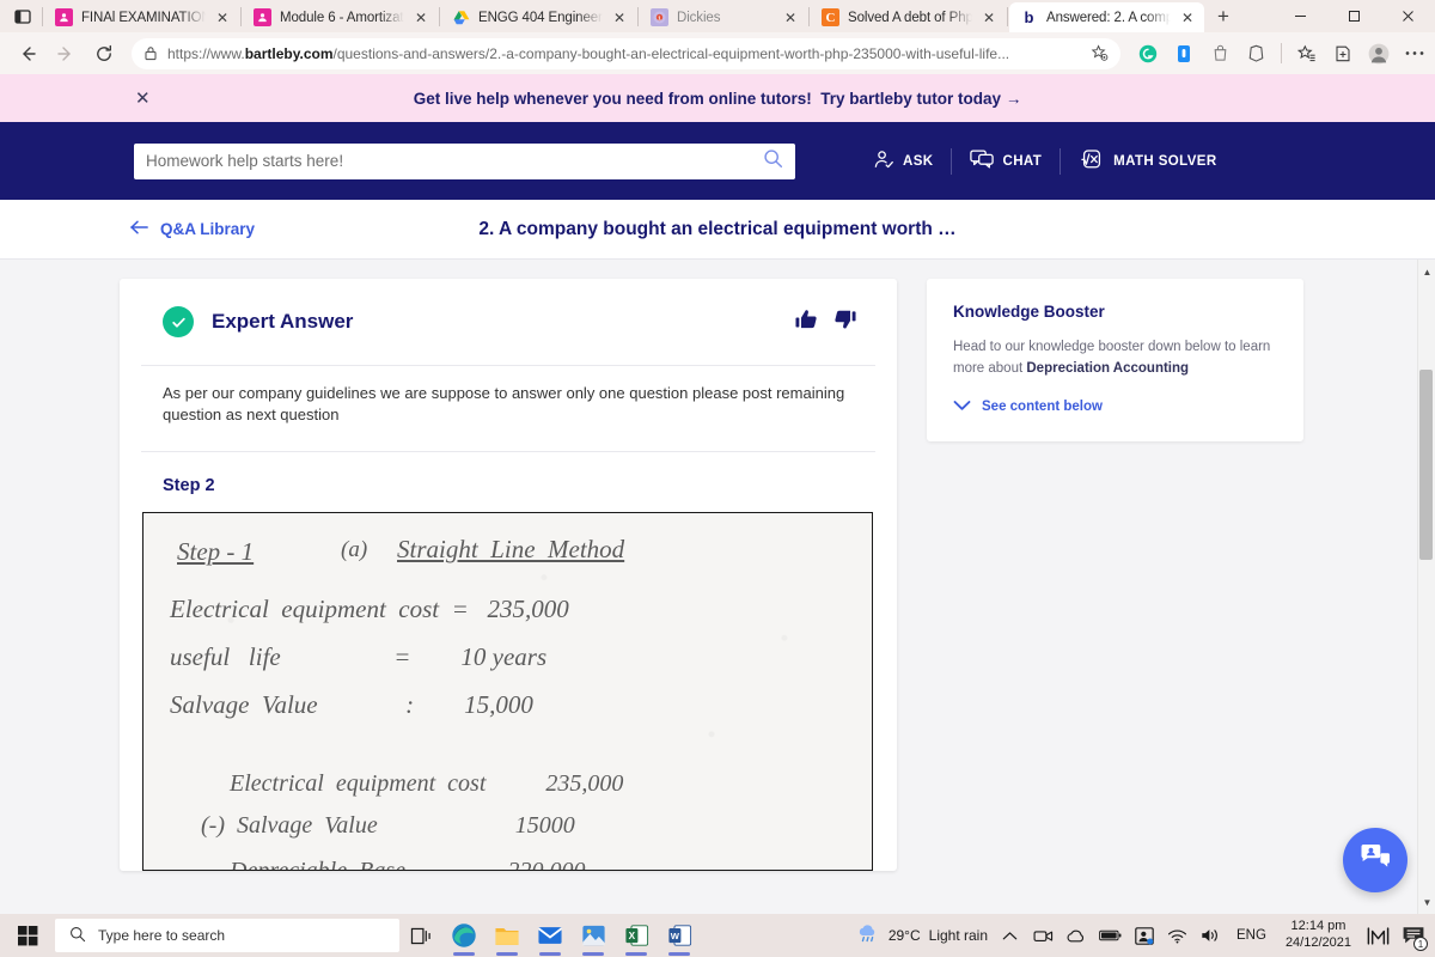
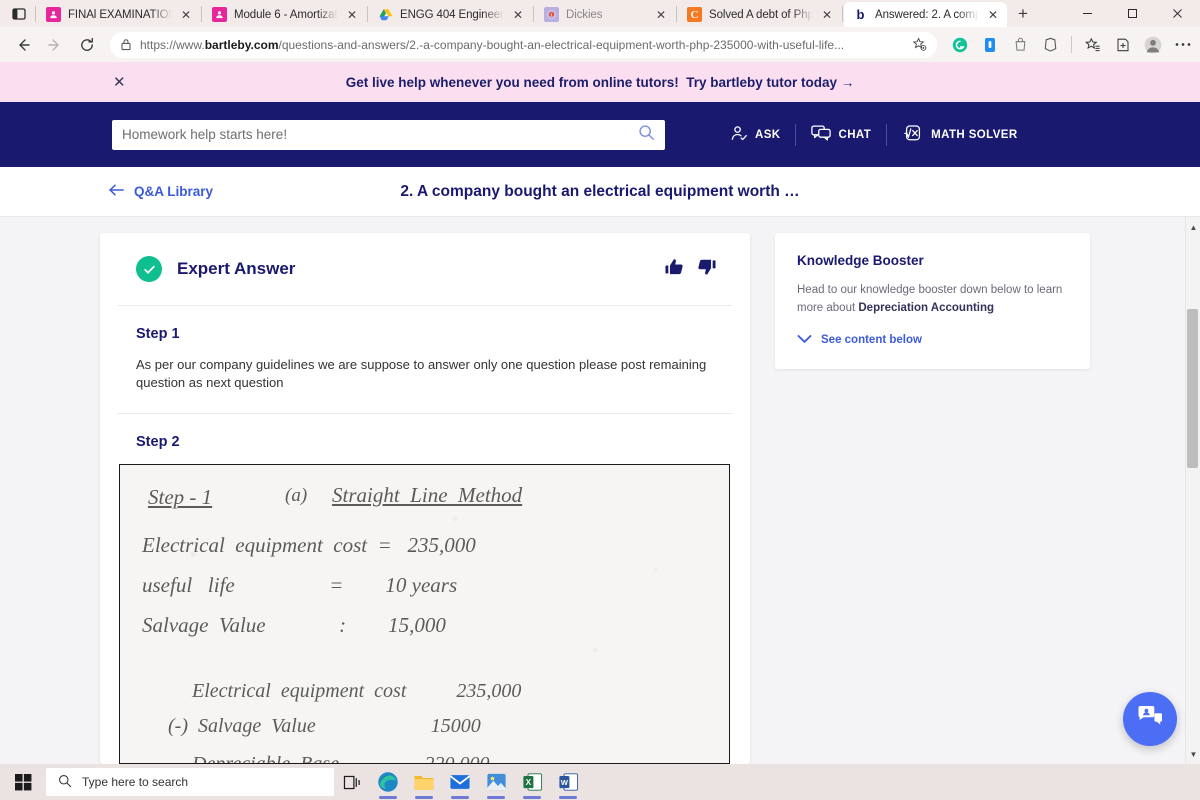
  FINAl EXAMINATIO
  ✕
  Module 6 - Amortizat
  ✕
  ENGG 404 Engineer
  ✕
  Dickies
  ✕
  C
  Solved A debt of Php
  ✕
  b
  Answered: 2. A comp
  ✕
  +
  https://www.bartleby.com/questions-and-answers/2.-a-company-bought-an-electrical-equipment-worth-php-235000-with-useful-life...
  ✕
  Get live help whenever you need from online tutors! Try bartleby tutor today →
  Homework help starts here!
  ASK
  CHAT
  MATH SOLVER
  Q&A Library
  2. A company bought an electrical equipment worth …
  Expert Answer
+ Step 1
  As per our company guidelines we are suppose to answer only one question please post remaining question as next question
  Step 2
  Knowledge Booster
  Head to our knowledge booster down below to learn more about Depreciation Accounting
  See content below
  ▲
  ▼
  Type here to search
  X
  W
- 29°C
- Light rain
- ENG
- 12:14 pm
- 24/12/2021
- 1
